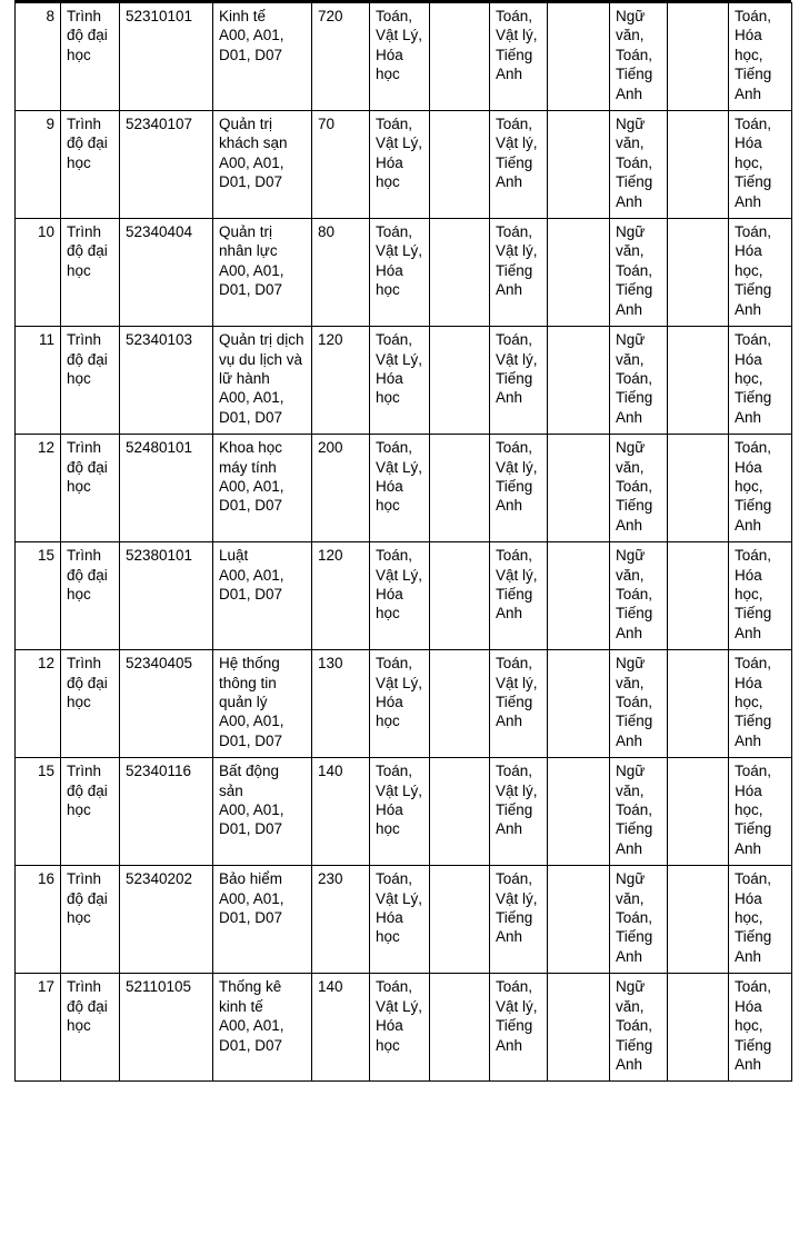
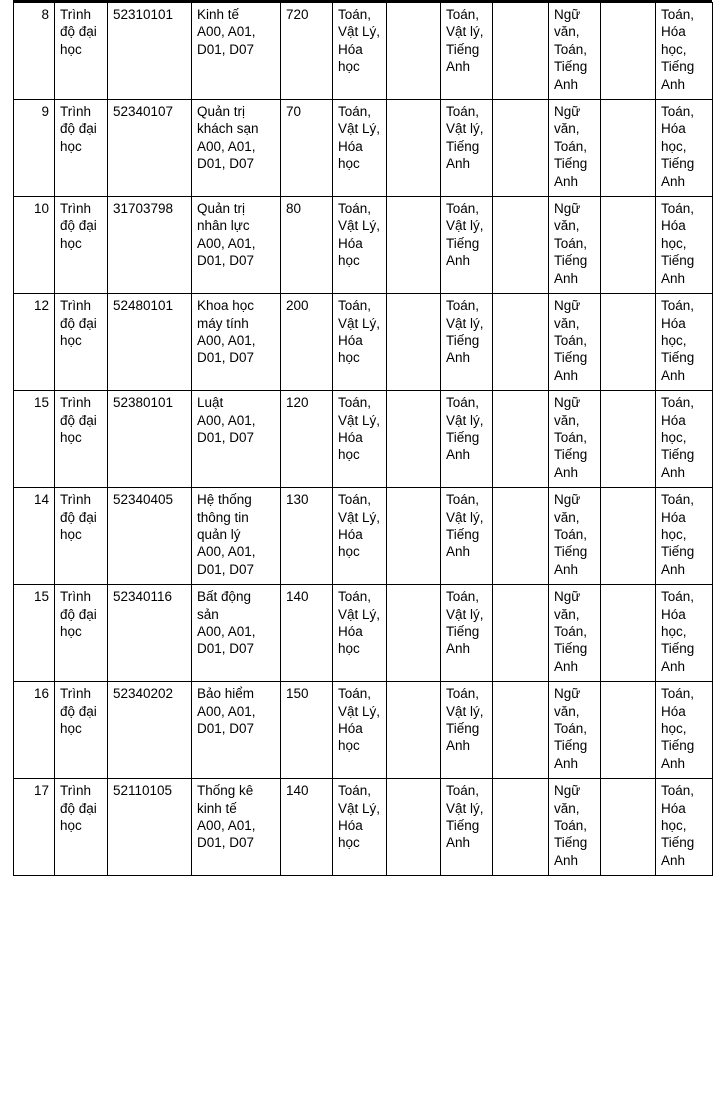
  8	Trình độ đại học	52310101	Kinh tếA00, A01, D01, D07	720	Toán, Vật Lý, Hóa học		Toán, Vật lý, Tiếng Anh		Ngữ văn, Toán, Tiếng Anh		Toán, Hóa học, Tiếng Anh
  9	Trình độ đại học	52340107	Quản trị khách sạnA00, A01, D01, D07	70	Toán, Vật Lý, Hóa học		Toán, Vật lý, Tiếng Anh		Ngữ văn, Toán, Tiếng Anh		Toán, Hóa học, Tiếng Anh
- 10	Trình độ đại học	52340404	Quản trị nhân lựcA00, A01, D01, D07	80	Toán, Vật Lý, Hóa học		Toán, Vật lý, Tiếng Anh		Ngữ văn, Toán, Tiếng Anh		Toán, Hóa học, Tiếng Anh
+ 10	Trình độ đại học	31703798	Quản trị nhân lựcA00, A01, D01, D07	80	Toán, Vật Lý, Hóa học		Toán, Vật lý, Tiếng Anh		Ngữ văn, Toán, Tiếng Anh		Toán, Hóa học, Tiếng Anh
- 11	Trình độ đại học	52340103	Quản trị dịch vụ du lịch và lữ hànhA00, A01, D01, D07	120	Toán, Vật Lý, Hóa học		Toán, Vật lý, Tiếng Anh		Ngữ văn, Toán, Tiếng Anh		Toán, Hóa học, Tiếng Anh
  12	Trình độ đại học	52480101	Khoa học máy tínhA00, A01, D01, D07	200	Toán, Vật Lý, Hóa học		Toán, Vật lý, Tiếng Anh		Ngữ văn, Toán, Tiếng Anh		Toán, Hóa học, Tiếng Anh
  15	Trình độ đại học	52380101	LuậtA00, A01, D01, D07	120	Toán, Vật Lý, Hóa học		Toán, Vật lý, Tiếng Anh		Ngữ văn, Toán, Tiếng Anh		Toán, Hóa học, Tiếng Anh
- 12	Trình độ đại học	52340405	Hệ thống thông tin quản lýA00, A01, D01, D07	130	Toán, Vật Lý, Hóa học		Toán, Vật lý, Tiếng Anh		Ngữ văn, Toán, Tiếng Anh		Toán, Hóa học, Tiếng Anh
+ 14	Trình độ đại học	52340405	Hệ thống thông tin quản lýA00, A01, D01, D07	130	Toán, Vật Lý, Hóa học		Toán, Vật lý, Tiếng Anh		Ngữ văn, Toán, Tiếng Anh		Toán, Hóa học, Tiếng Anh
  15	Trình độ đại học	52340116	Bất động sảnA00, A01, D01, D07	140	Toán, Vật Lý, Hóa học		Toán, Vật lý, Tiếng Anh		Ngữ văn, Toán, Tiếng Anh		Toán, Hóa học, Tiếng Anh
- 16	Trình độ đại học	52340202	Bảo hiểmA00, A01, D01, D07	230	Toán, Vật Lý, Hóa học		Toán, Vật lý, Tiếng Anh		Ngữ văn, Toán, Tiếng Anh		Toán, Hóa học, Tiếng Anh
+ 16	Trình độ đại học	52340202	Bảo hiểmA00, A01, D01, D07	150	Toán, Vật Lý, Hóa học		Toán, Vật lý, Tiếng Anh		Ngữ văn, Toán, Tiếng Anh		Toán, Hóa học, Tiếng Anh
  17	Trình độ đại học	52110105	Thống kê kinh tếA00, A01, D01, D07	140	Toán, Vật Lý, Hóa học		Toán, Vật lý, Tiếng Anh		Ngữ văn, Toán, Tiếng Anh		Toán, Hóa học, Tiếng Anh
